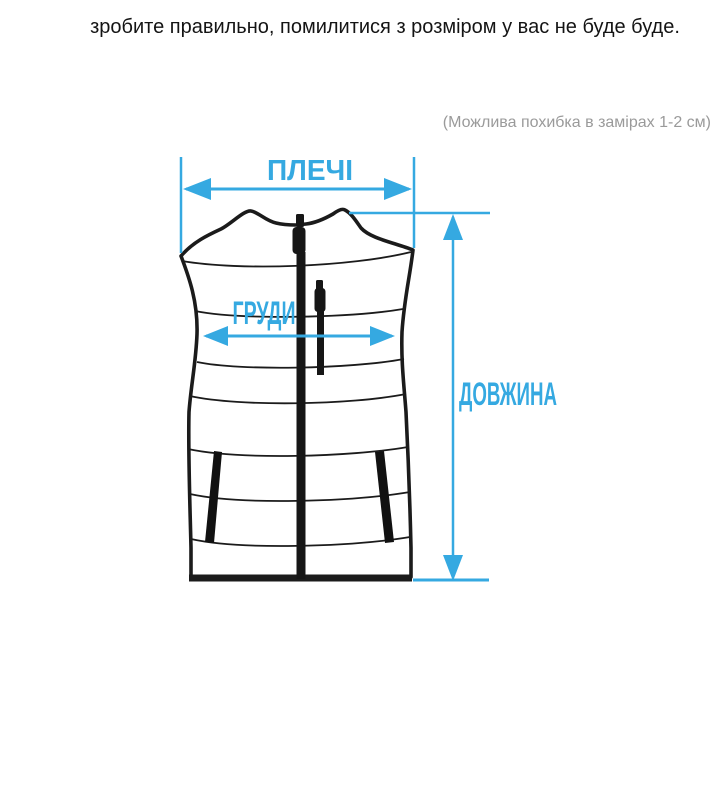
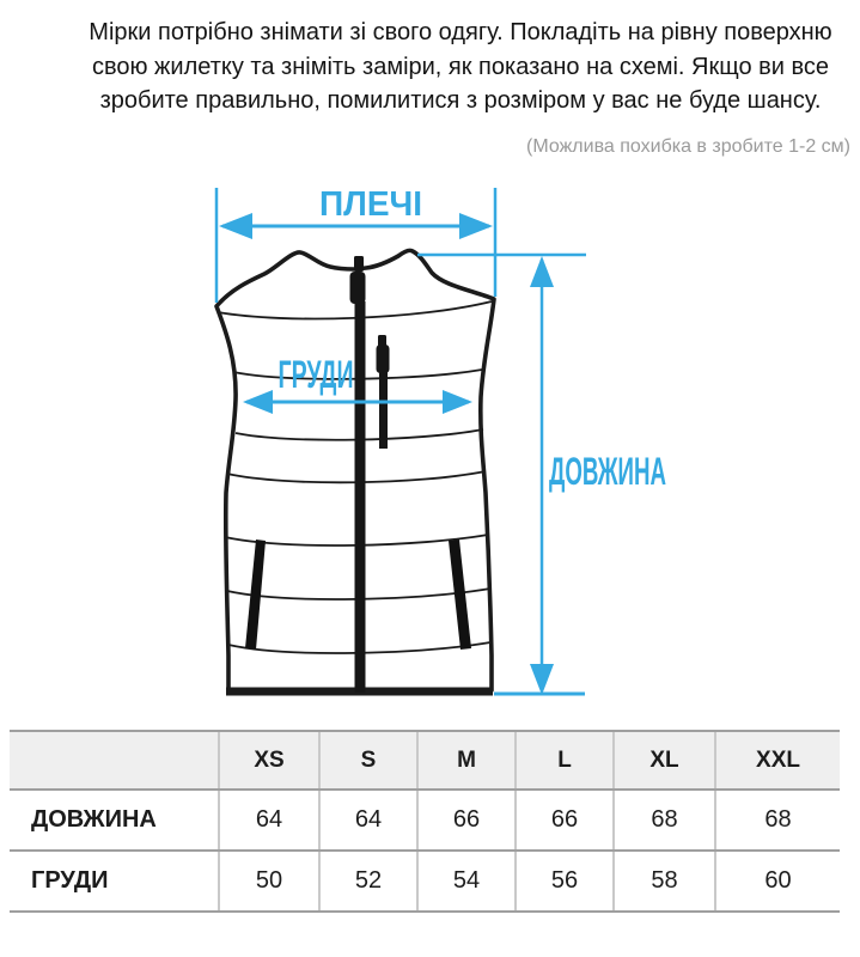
+ Мірки потрібно знімати зі свого одягу. Покладіть на рівну поверхню
+ свою жилетку та зніміть заміри, як показано на схемі. Якщо ви все
- зробите правильно, помилитися з розміром у вас не буде буде.
+ зробите правильно, помилитися з розміром у вас не буде шансу.
- (Можлива похибка в замірах 1-2 см)
+ (Можлива похибка в зробите 1-2 см)
  ПЛЕЧІ
  ГРУДИ
  ДОВЖИНА
+ 	XS	S	M	L	XL	XXL
+ ДОВЖИНА	64	64	66	66	68	68
+ ГРУДИ	50	52	54	56	58	60
